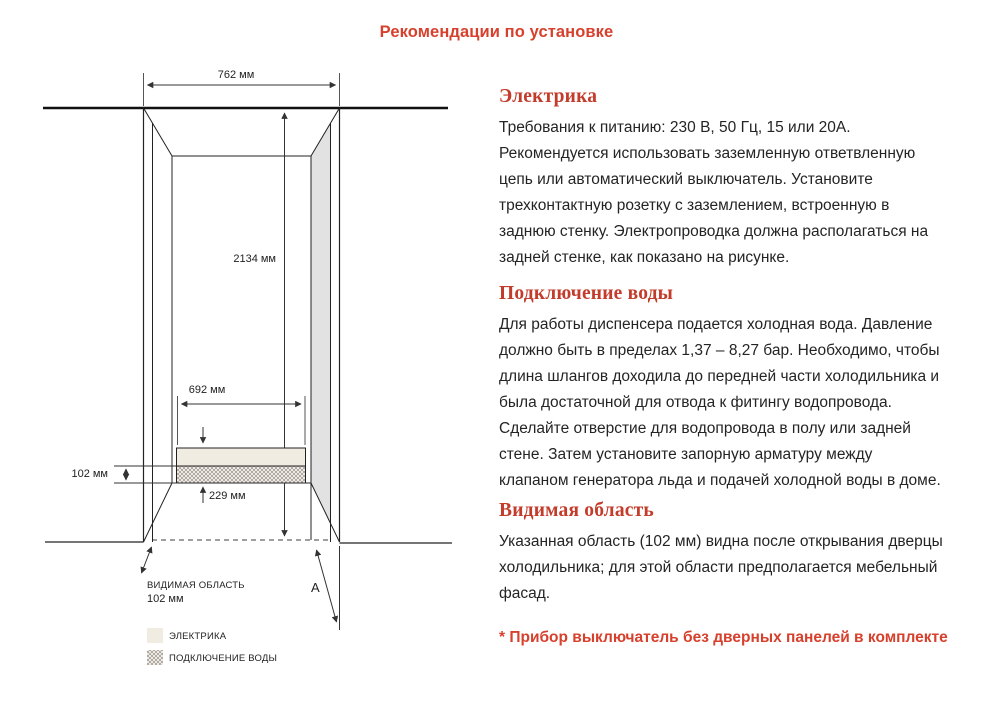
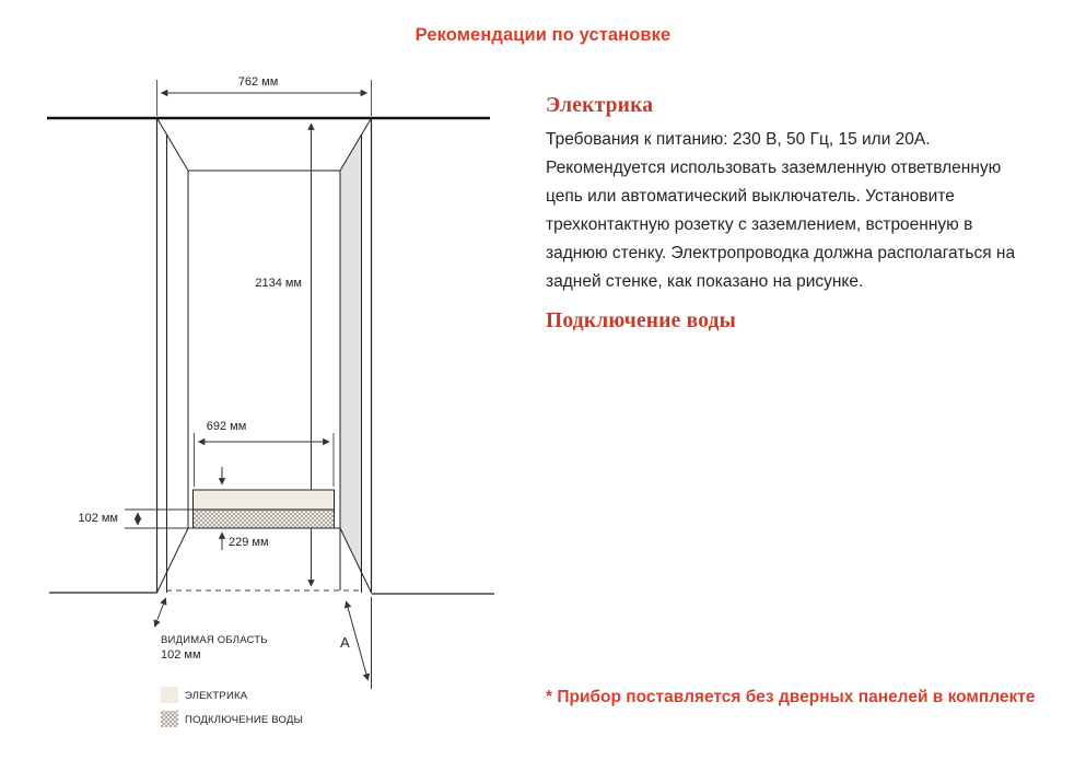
  Рекомендации по установке
  762 мм
  2134 мм
  692 мм
  102 мм
  229 мм
  ВИДИМАЯ ОБЛАСТЬ
  102 мм
  A
  ЭЛЕКТРИКА
  ПОДКЛЮЧЕНИЕ ВОДЫ
  Электрика
  Требования к питанию: 230 В, 50 Гц, 15 или 20А. Рекомендуется использовать заземленную ответвленную цепь или автоматический выключатель. Установите трехконтактную розетку с заземлением, встроенную в заднюю стенку. Электропроводка должна располагаться на задней стенке, как показано на рисунке.
  Подключение воды
- Для работы диспенсера подается холодная вода. Давление должно быть в пределах 1,37 – 8,27 бар. Необходимо, чтобы длина шлангов доходила до передней части холодильника и была достаточной для отвода к фитингу водопровода. Сделайте отверстие для водопровода в полу или задней стене. Затем установите запорную арматуру между клапаном генератора льда и подачей холодной воды в доме.
- Видимая область
- Указанная область (102 мм) видна после открывания дверцы холодильника; для этой области предполагается мебельный фасад.
- * Прибор выключатель без дверных панелей в комплекте
+ * Прибор поставляется без дверных панелей в комплекте
